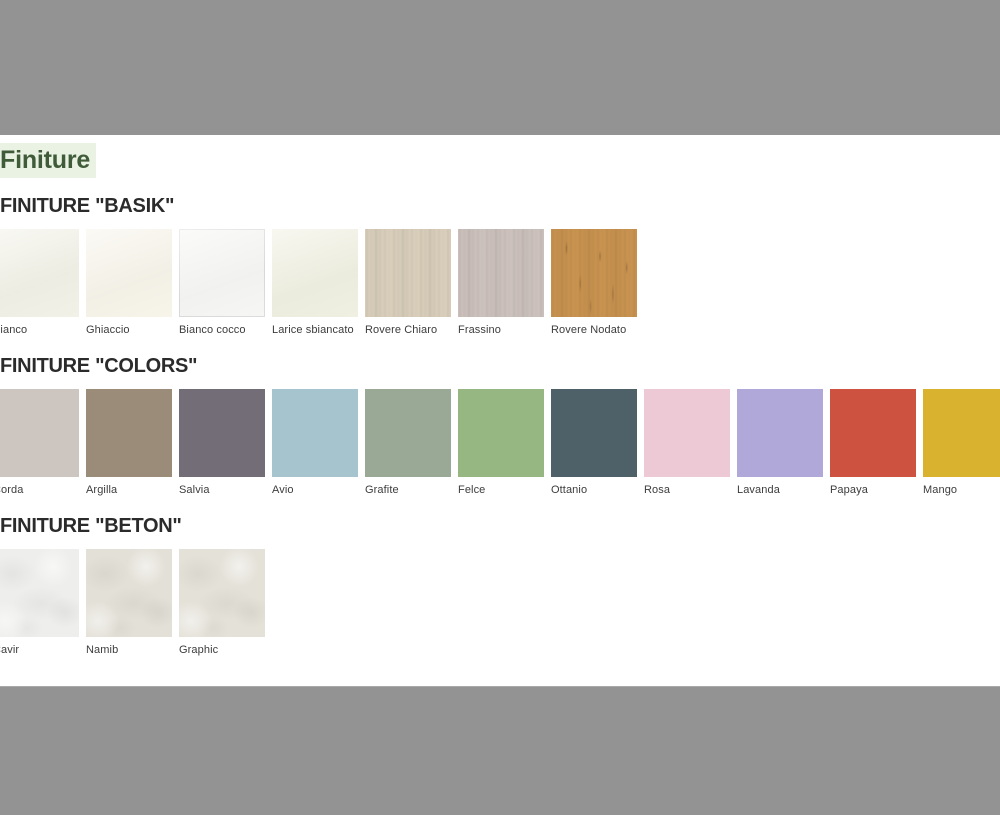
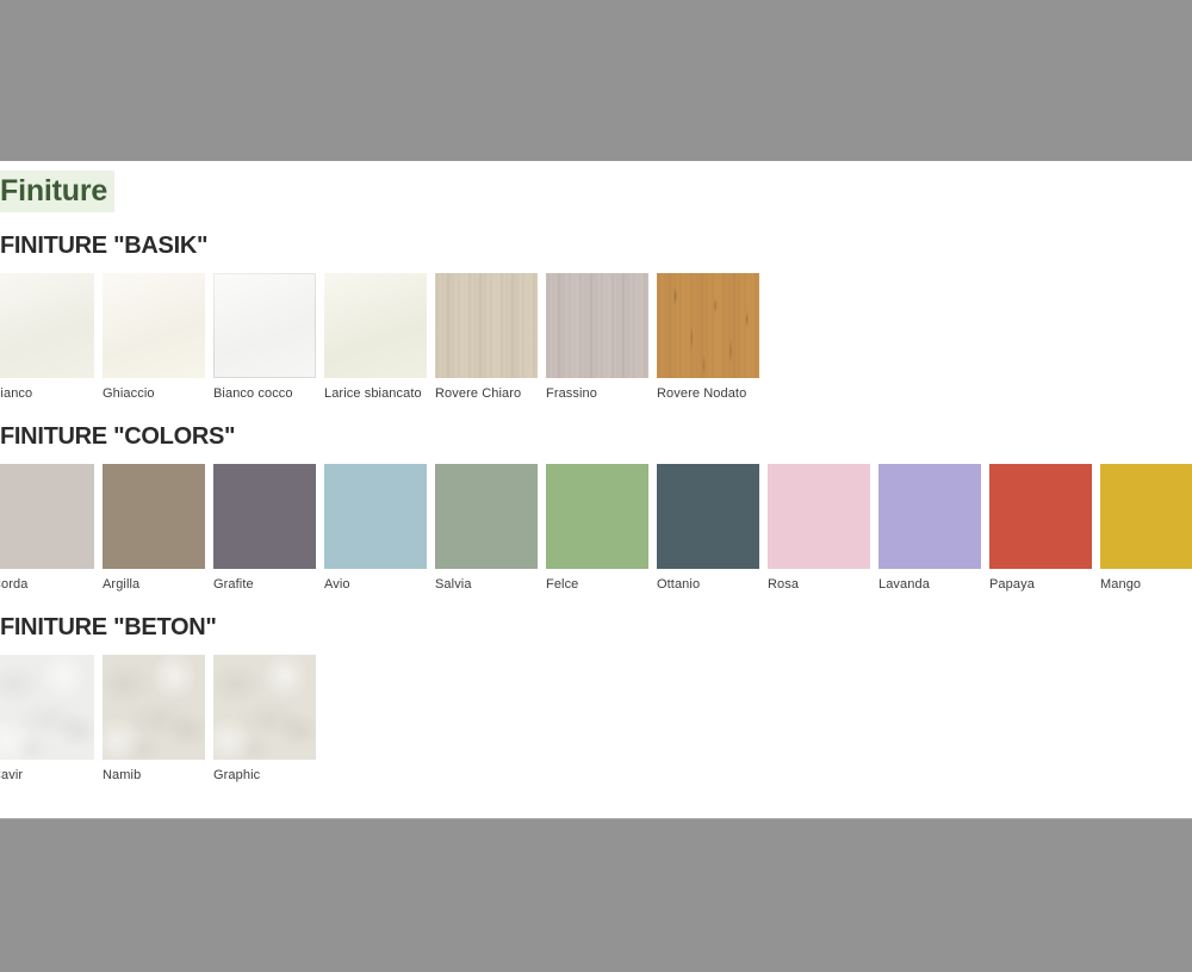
  Finiture
  FINITURE "BASIK"
  ianco
  Ghiaccio
  Bianco cocco
  Larice sbiancato
  Rovere Chiaro
  Frassino
  Rovere Nodato
  FINITURE "COLORS"
  orda
  Argilla
- Salvia
+ Grafite
  Avio
- Grafite
+ Salvia
  Felce
  Ottanio
  Rosa
  Lavanda
  Papaya
  Mango
  FINITURE "BETON"
  avir
  Namib
  Graphic
